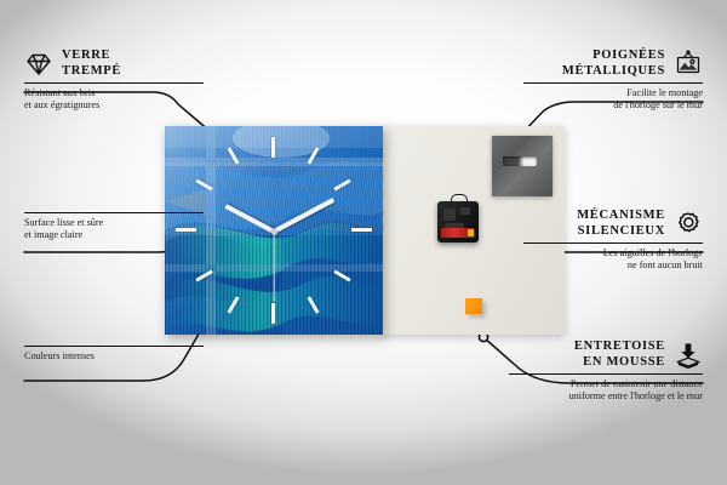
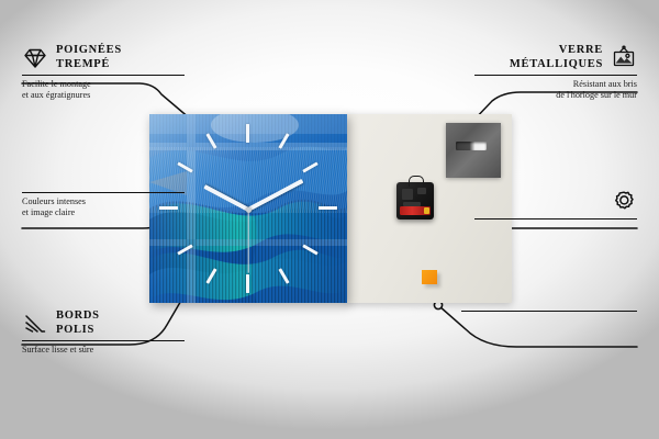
- VERRE
+ POIGNÉES
  TREMPÉ
- Résistant aux bris
+ Facilite le montage
  et aux égratignures
- Surface lisse et sûre
+ Couleurs intenses
  et image claire
+ BORDS
+ POLIS
- Couleurs intenses
+ Surface lisse et sûre
- POIGNÉES
+ VERRE
  MÉTALLIQUES
- Facilite le montage
+ Résistant aux bris
  de l'horloge sur le mur
- MÉCANISME
- SILENCIEUX
- Les aiguilles de l'horloge
- ne font aucun bruit
- ENTRETOISE
- EN MOUSSE
- Permet de maintenir une distance
- uniforme entre l'horloge et le mur
